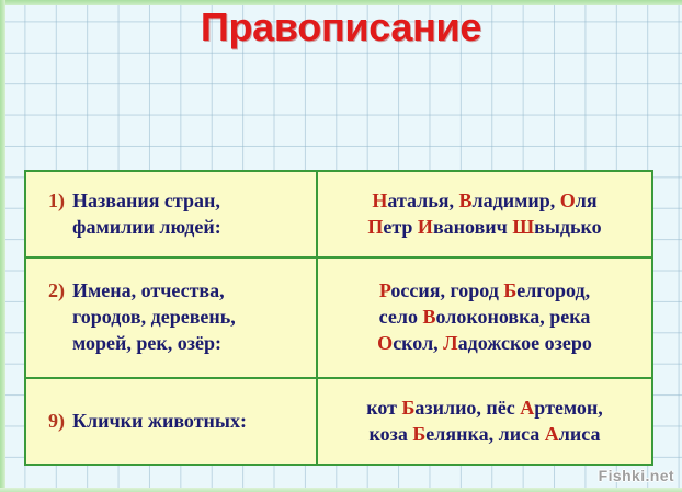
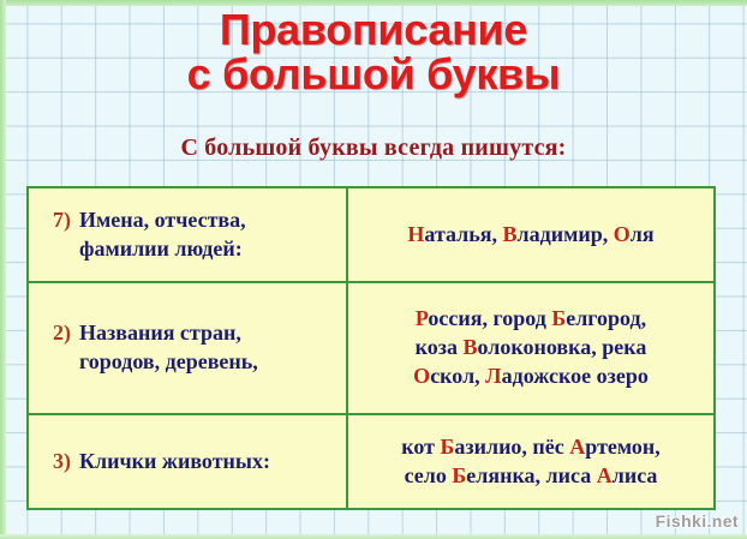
  Правописание
+ с большой буквы
+ С большой буквы всегда пишутся:
- 1)
+ 7)
- Названия стран,
+ Имена, отчества,
  фамилии людей:
  Наталья, Владимир, Оля
- Петр Иванович Швыдько
  2)
- Имена, отчества,
+ Названия стран,
  городов, деревень,
- морей, рек, озёр:
  Россия, город Белгород,
- село Волоконовка, река
+ коза Волоконовка, река
  Оскол, Ладожское озеро
- 9)
+ 3)
  Клички животных:
  кот Базилио, пёс Артемон,
- коза Белянка, лиса Алиса
+ село Белянка, лиса Алиса
  Fishki.net
